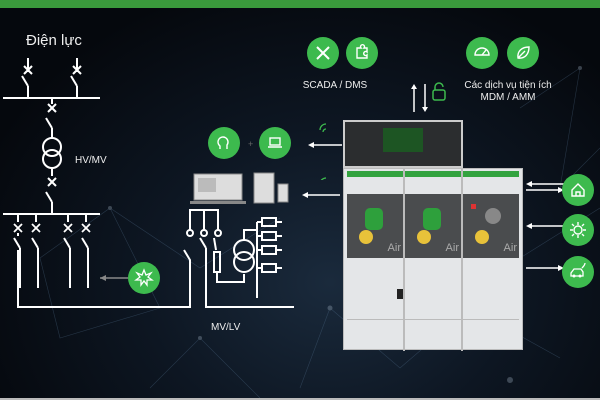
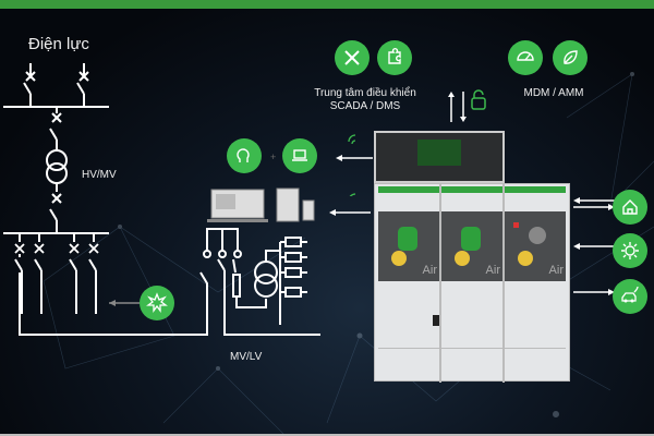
  Điện lực
  HV/MV
  MV/LV
+ Trung tâm điều khiển
  SCADA / DMS
- Các dịch vụ tiện ích
  MDM / AMM
  +
  Air
  Air
  Air
